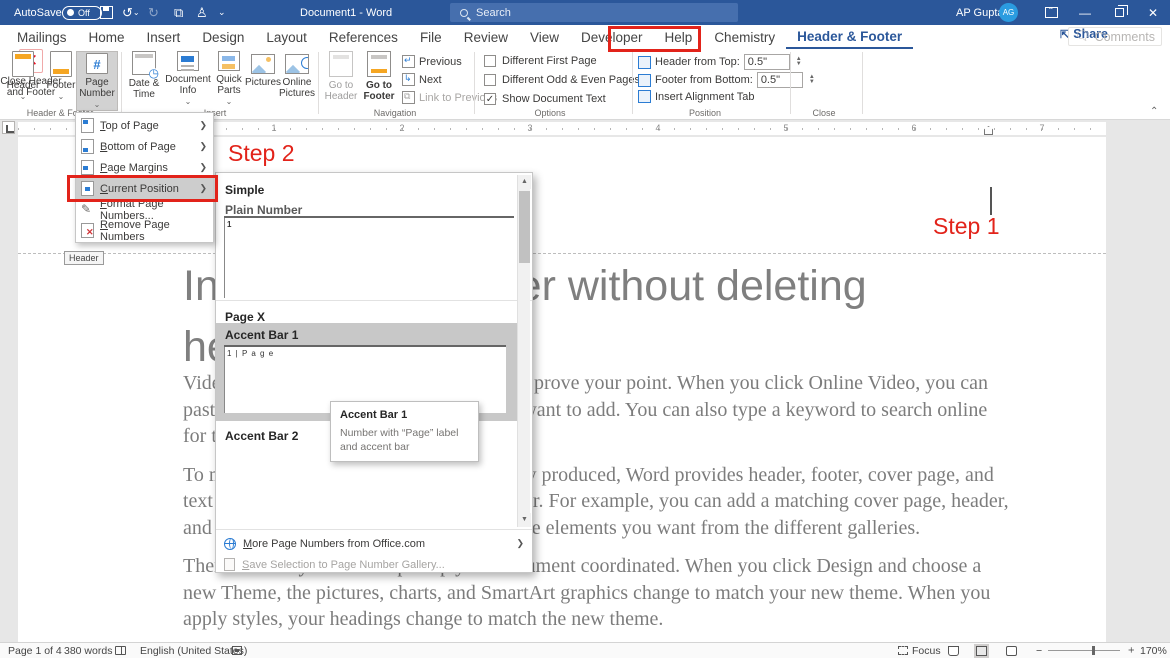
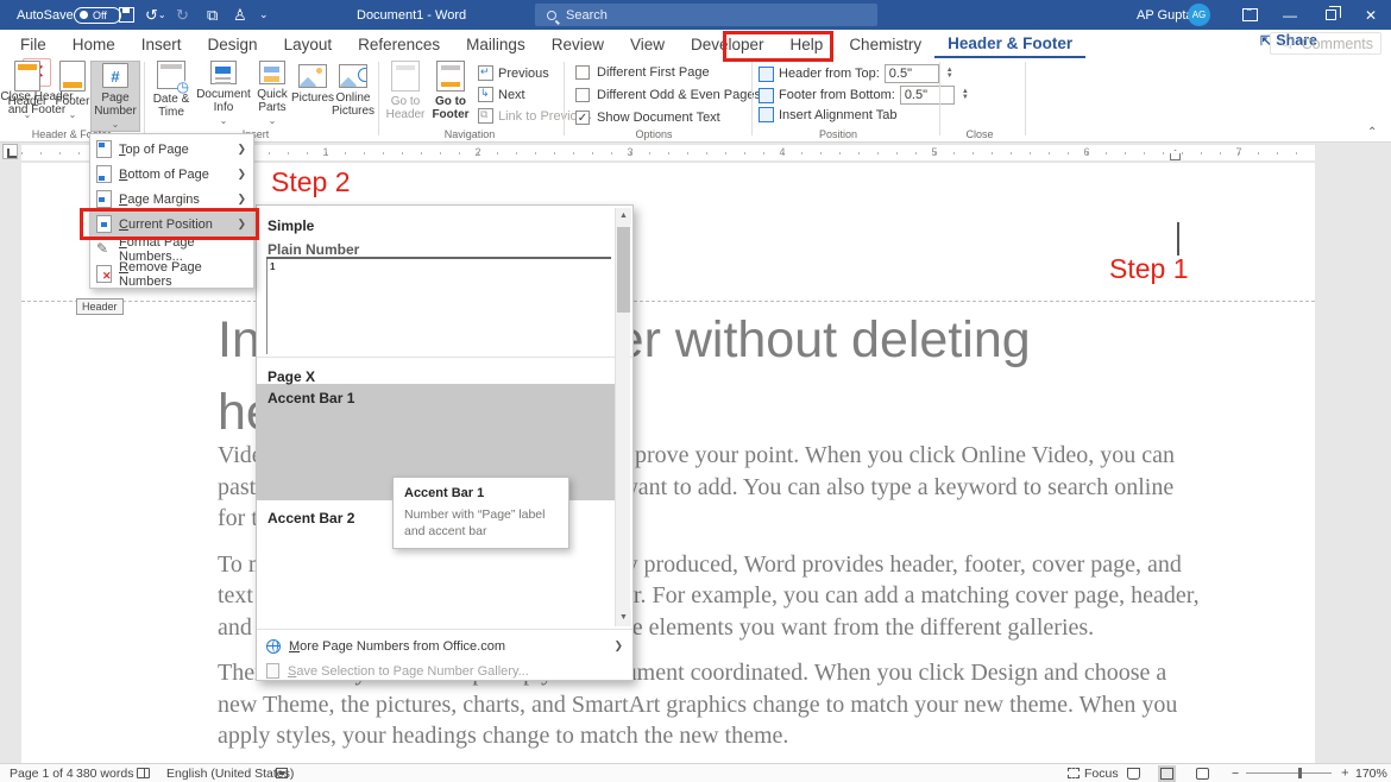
  AutoSave
  Off
  ↺
  ⌄
  ↻
  ⧉
  ♙
  ⌄
  Document1 - Word
  Search
  AP Gupt
  AG
  —
  ✕
- Mailings
+ File
  Home
  Insert
  Design
  Layout
  References
- File
+ Mailings
  Review
  View
  Developer
  Help
  Chemistry
  Header & Footer
  ⇱
  Share
  🗨
  Comments
  Header
  ⌄
  Footer
  ⌄
  #
  Page Number
  ⌄
  Date & Time
  Document Info
  ⌄
  Quick Parts
  ⌄
  Pictures
  Online Pictures
  Go to Header
  Go to Footer
  ↵
  Previous
  ↳
  Next
  ⧉
  Link to Preio
  Different First Page
  Different Odd & Even Pag
  ✓
  Show Document Text
  Header from Top:
  0.5"
  Footer from Bottom:
  0.5"
  Insert Alignment Tab
  Close Header
  and Footer
  Navigation
  Options
  Position
  Close
  ⌃
  1
  2
  3
  4
  5
  6
  7
  Header
  Thement coordinated. When you click Design and choose a new Theme, the pictures, charts, and SmartArt graphics change to match your new theme. When you apply styles, your headings change to match the new theme.
  Step 1
  Step 2
  Top of Page
  ❯
  Bottom of Page
  ❯
  Page Margins
  ❯
  Current Position
  ❯
  Format Page Numbers...
  Remove Page Numbers
  Simple
  Plain Number
  1
  Page X
  Accent Bar 1
- 1 | P a g e
  Accent Bar 2
  More Page Numbers from Office.com
  ❯
  Save Selection to Page Number Gallery...
  Accent Bar 1
  Number with “Page” label and accent bar
  Page 1 of 4
  380 words
  English (United Sta)
  Focus
  −
  ＋
  170%
